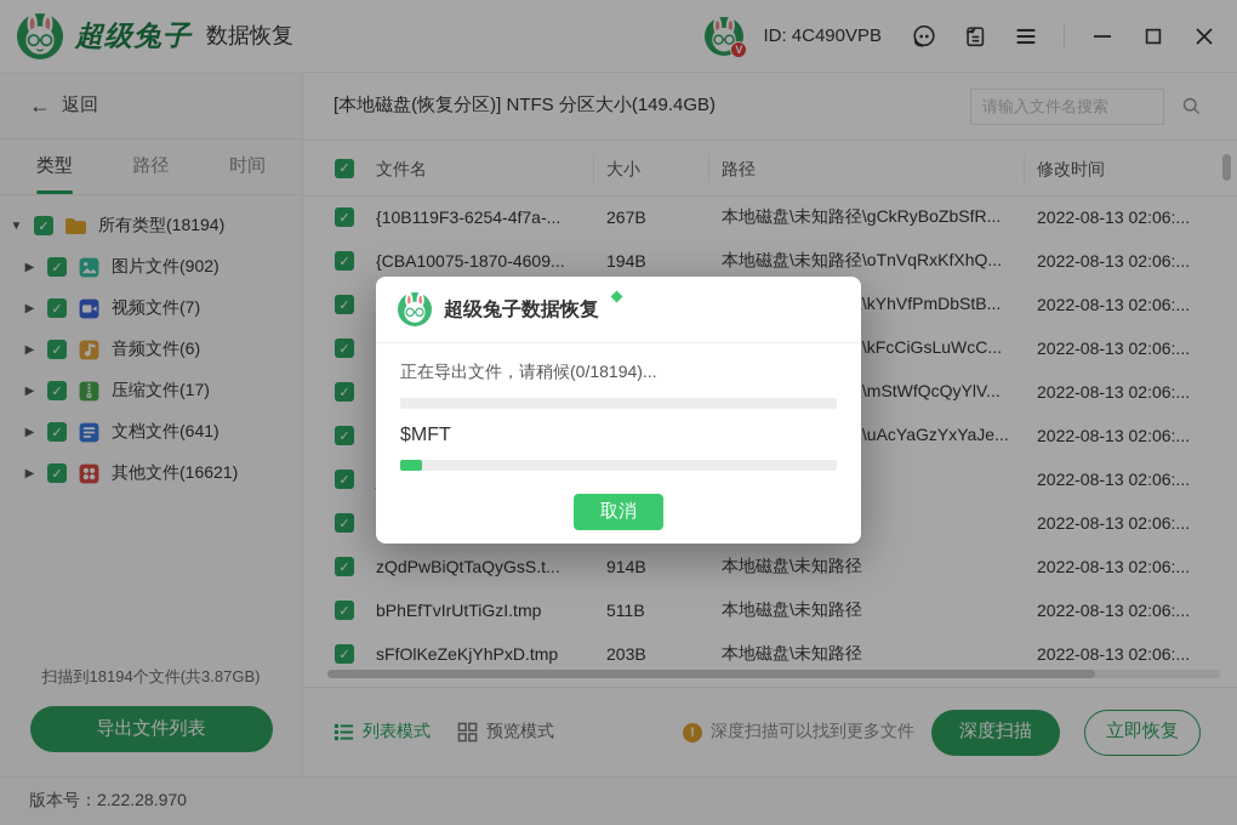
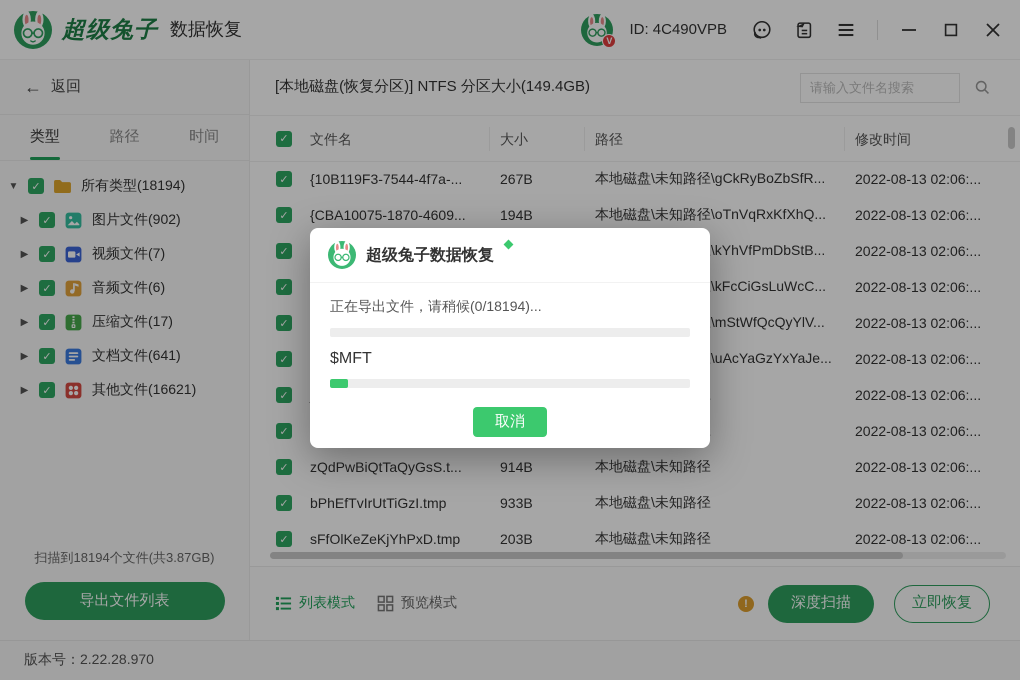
  超级兔子
  数据恢复
  V
  ID: 4C490VPB
  返回
  类型
  路径
  时间
  所有类型(18194)
  图片文件(902)
  视频文件(7)
  音频文件(6)
  压缩文件(17)
  文档文件(641)
  其他文件(16621)
  扫描到18194个文件(共3.87GB)
  导出文件列表
  [本地磁盘(恢复分区)] NTFS 分区大小(149.4GB)
  请输入文件名搜索
  文件名
  大小
  路径
  修改时间
- {10B119F3-6254-4f7a-...
+ {10B119F3-7544-4f7a-...
  267B
  本地磁盘\未知路径\gCkRyBoZbSfR...
  2022-08-13 02:06:...
  {CBA10075-1870-4609...
  194B
  本地磁盘\未知路径\oTnVqRxKfXhQ...
  2022-08-13 02:06:...
  2022-08-13 02:06:...
  2022-08-13 02:06:...
  2022-08-13 02:06:...
  2022-08-13 02:06:...
  2022-08-13 02:06:...
  2022-08-13 02:06:...
  zQdPwBiQtTaQyGsS.t...
  914B
  本地磁盘\未知路径
  2022-08-13 02:06:...
  bPhEfTvIrUtTiGzI.tmp
- 511B
+ 933B
  本地磁盘\未知路径
  2022-08-13 02:06:...
  sFfOlKeZeKjYhPxD.tmp
  203B
  本地磁盘\未知路径
  2022-08-13 02:06:...
  列表模式
  预览模式
- 深度扫描可以找到更多文件
  深度扫描
  立即恢复
  版本号：2.22.28.970
  超级兔子数据恢复
  正在导出文件，请稍候(0/18194)...
  $MFT
  取消
